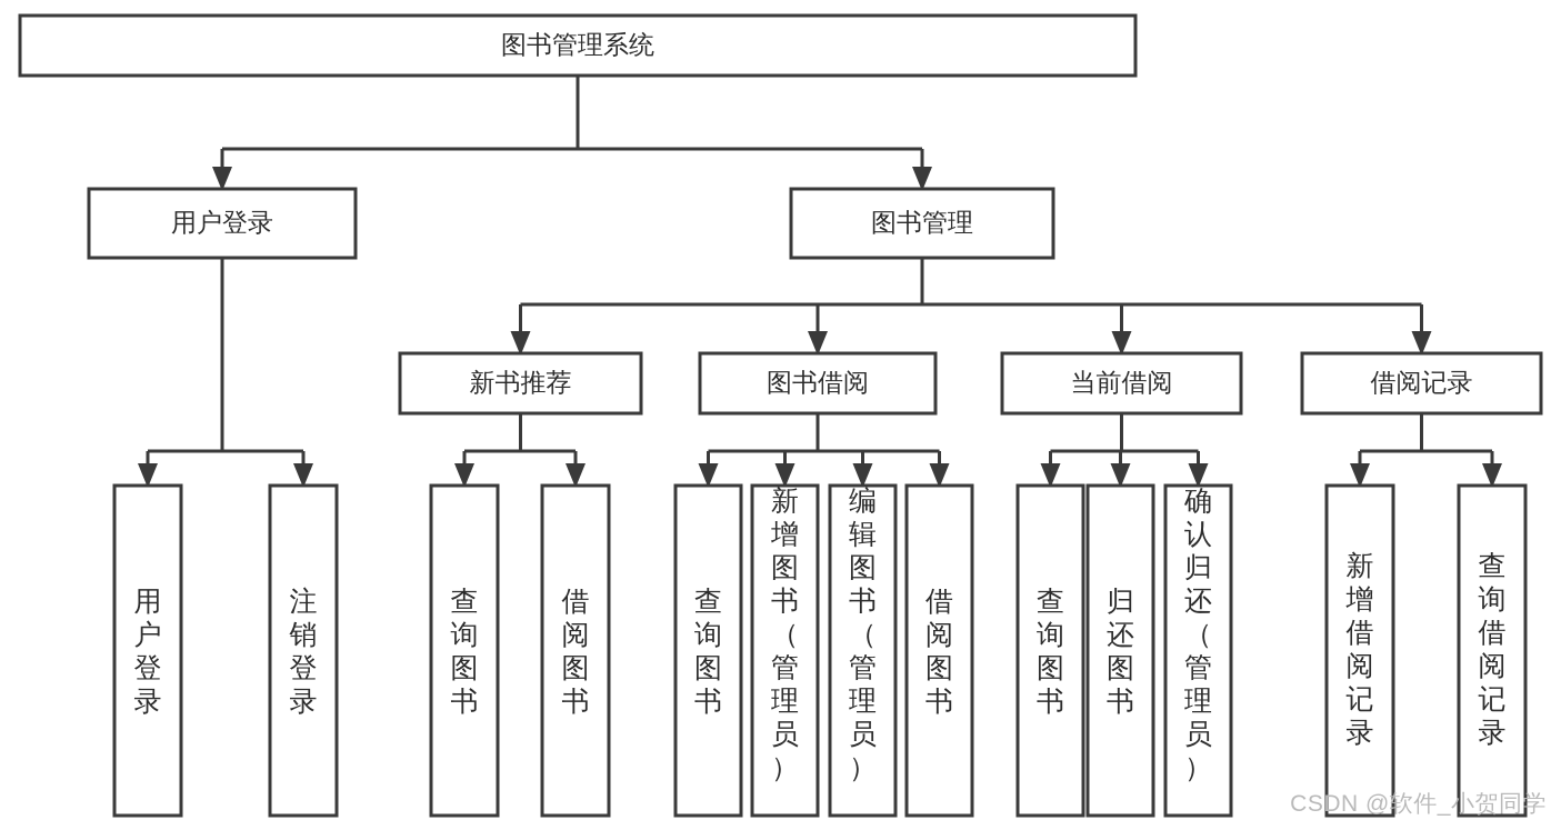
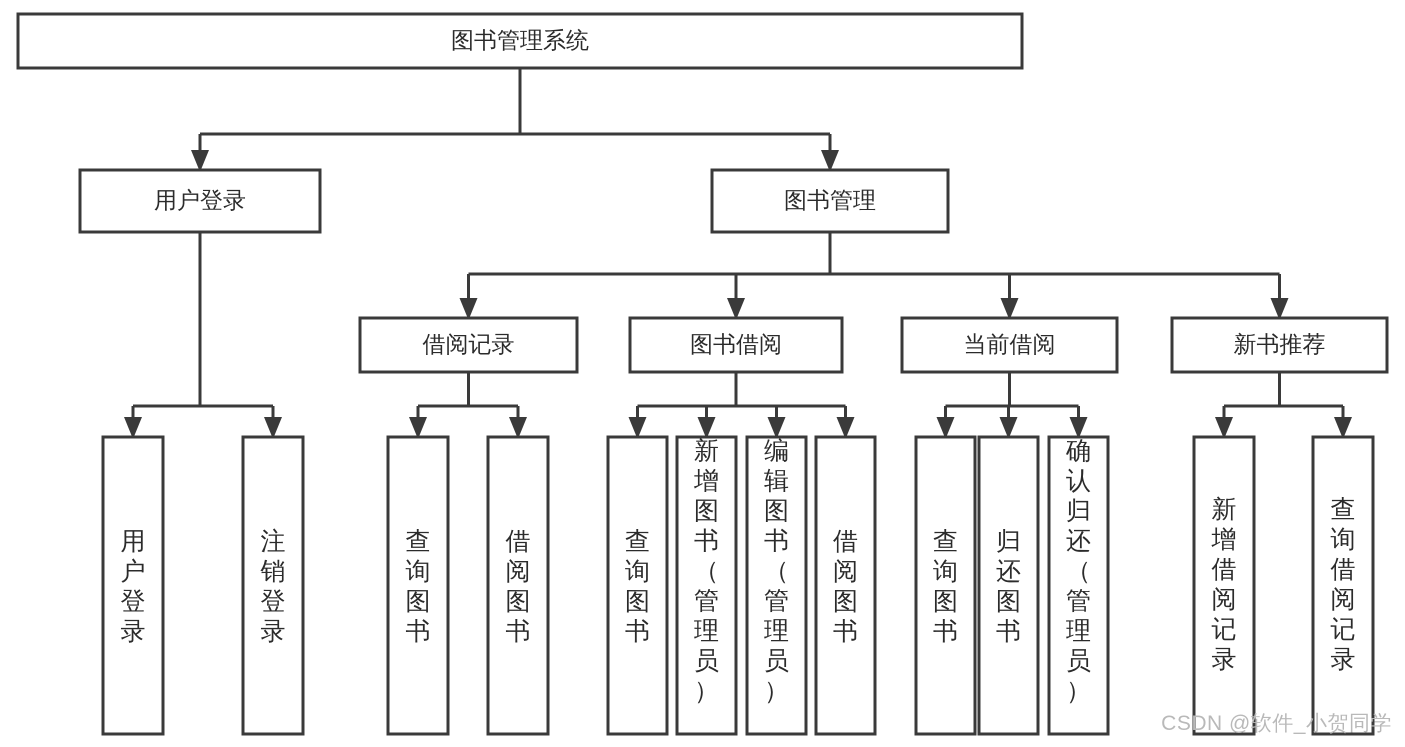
  图书管理系统
  用户登录
  图书管理
- 新书推荐
+ 借阅记录
  图书借阅
  当前借阅
- 借阅记录
+ 新书推荐
  用户登录
  注销登录
  查询图书
  借阅图书
  查询图书
  新增图书（管理员）
  编辑图书（管理员）
  借阅图书
  查询图书
  归还图书
  确认归还（管理员）
  新增借阅记录
  查询借阅记录
  CSDN @软件_小贺同学
